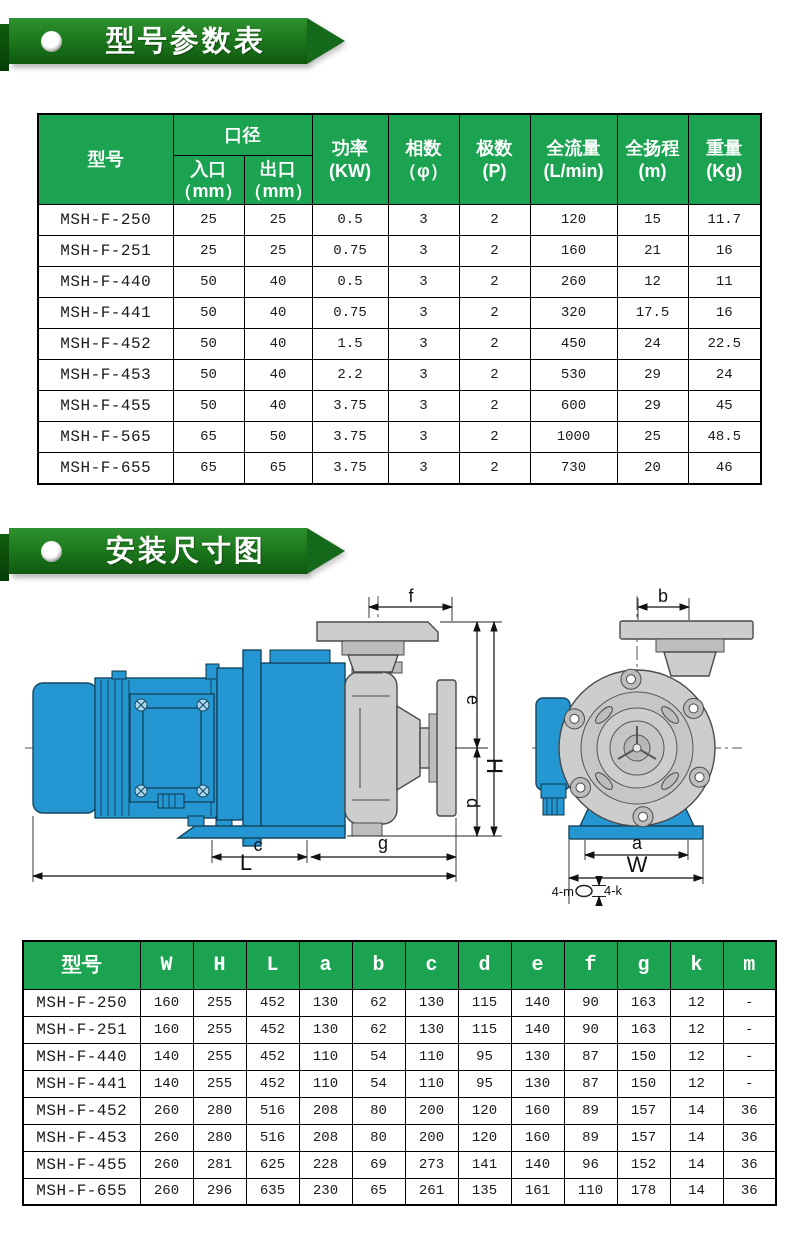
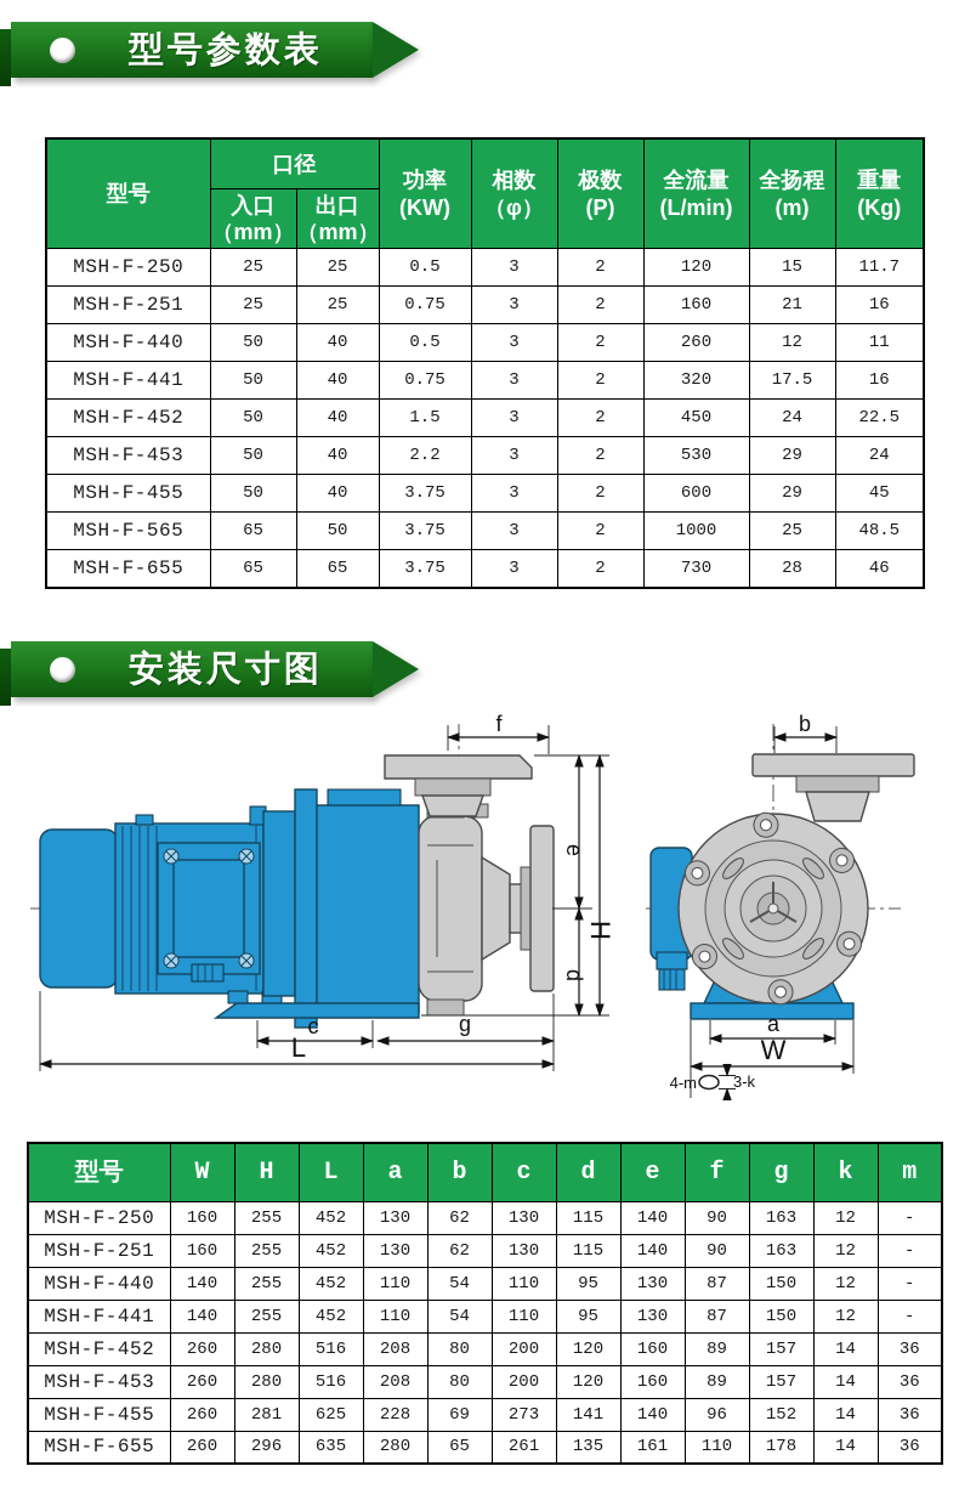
  型号参数表
  型号	口径	功率 (KW)	相数 （φ）	极数 (P)	全流量 (L/min)	全扬程 (m)	重量 (Kg)
  入口 （mm）	出口 （mm）
  MSH-F-250	25	25	0.5	3	2	120	15	11.7
  MSH-F-251	25	25	0.75	3	2	160	21	16
  MSH-F-440	50	40	0.5	3	2	260	12	11
  MSH-F-441	50	40	0.75	3	2	320	17.5	16
  MSH-F-452	50	40	1.5	3	2	450	24	22.5
  MSH-F-453	50	40	2.2	3	2	530	29	24
  MSH-F-455	50	40	3.75	3	2	600	29	45
  MSH-F-565	65	50	3.75	3	2	1000	25	48.5
- MSH-F-655	65	65	3.75	3	2	730	20	46
+ MSH-F-655	65	65	3.75	3	2	730	28	46
  安装尺寸图
  f
  c
  g
  L
  b
  a
  W
  4-m
- 4-k
+ 3-k
  型号	W	H	L	a	b	c	d	e	f	g	k	m
  MSH-F-250	160	255	452	130	62	130	115	140	90	163	12	-
  MSH-F-251	160	255	452	130	62	130	115	140	90	163	12	-
  MSH-F-440	140	255	452	110	54	110	95	130	87	150	12	-
  MSH-F-441	140	255	452	110	54	110	95	130	87	150	12	-
  MSH-F-452	260	280	516	208	80	200	120	160	89	157	14	36
  MSH-F-453	260	280	516	208	80	200	120	160	89	157	14	36
  MSH-F-455	260	281	625	228	69	273	141	140	96	152	14	36
- MSH-F-655	260	296	635	230	65	261	135	161	110	178	14	36
+ MSH-F-655	260	296	635	280	65	261	135	161	110	178	14	36
